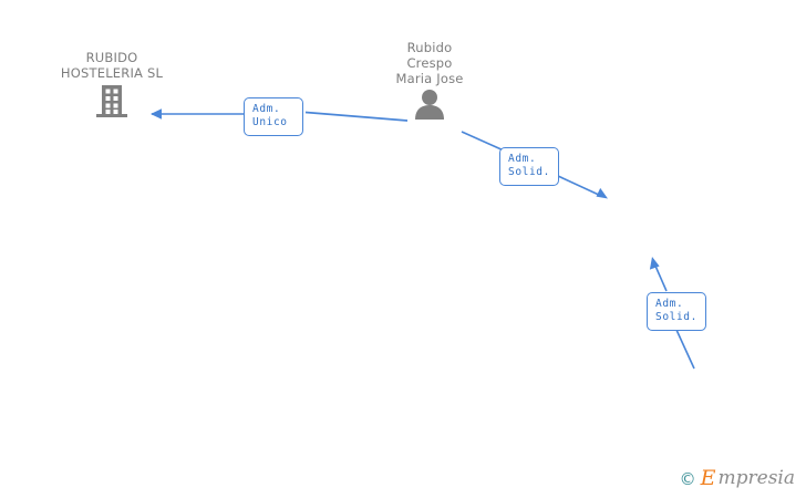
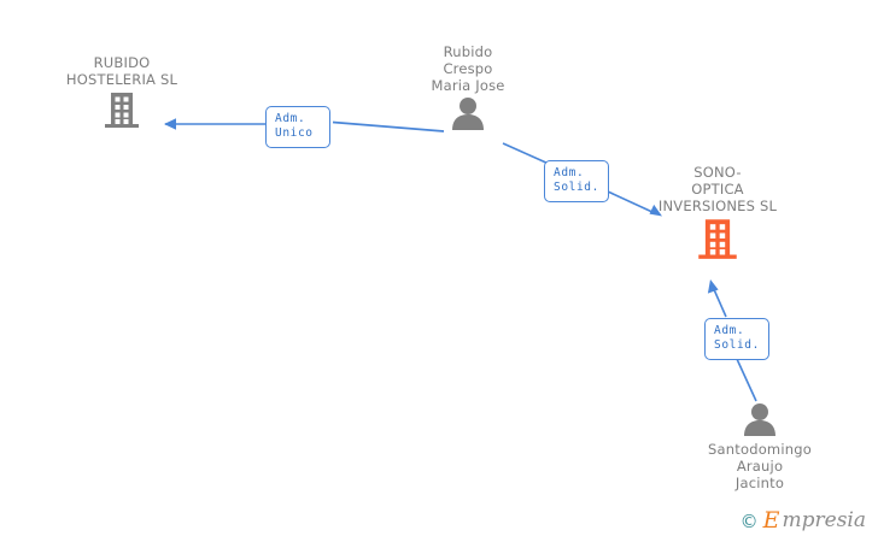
  RUBIDO
  HOSTELERIA SL
  Rubido
  Crespo
  Maria Jose
+ SONO-
+ OPTICA
+ INVERSIONES SL
+ Santodomingo
+ Araujo
+ Jacinto
  Adm.
  Unico
  Adm.
  Solid.
  Adm.
  Solid.
  ©
  E
  mpresia
